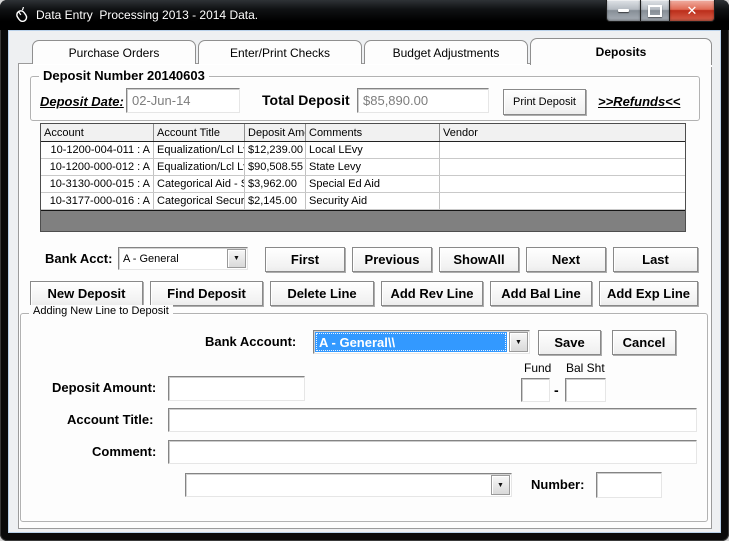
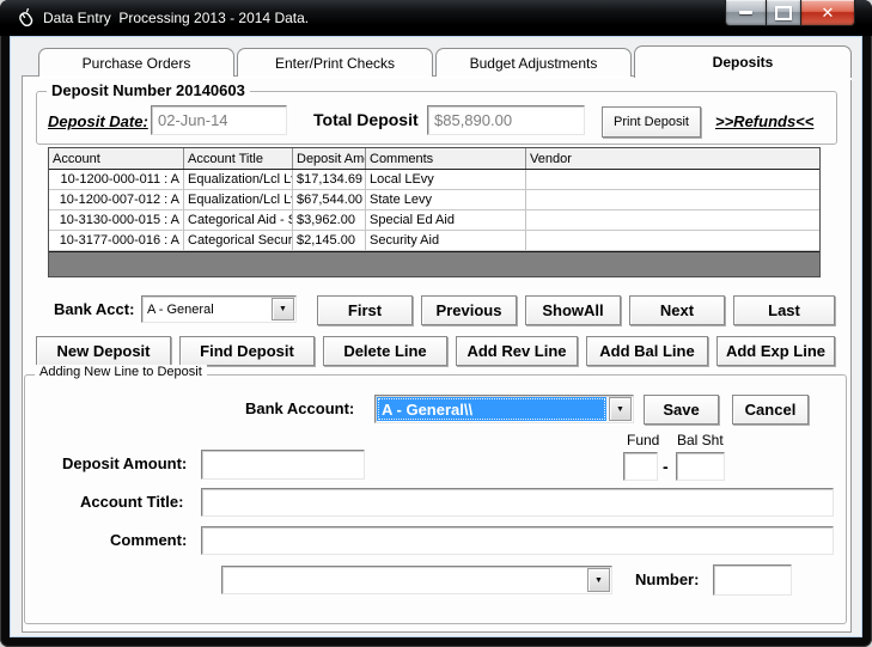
  Data Entry Processing 2013 - 2014 Data.
  ✕
  Purchase Orders
  Enter/Print Checks
  Budget Adjustments
  Deposits
  Deposit Number 20140603
  Deposit Date:
  02-Jun-14
  Total Deposit
  $85,890.00
  Print Deposit
  >>Refunds<<
  Account
  Account Title
  Comments
  Vendor
- 10-1200-004-011 : A
+ 10-1200-000-011 : A
  Equalization/Lcl L
- $12,239.00
+ $17,134.69
  Local LEvy
- 10-1200-000-012 : A
+ 10-1200-007-012 : A
  Equalization/Lcl L
- $90,508.55
+ $67,544.00
  State Levy
  10-3130-000-015 : A
  Categorical Aid - S
  $3,962.00
  Special Ed Aid
  10-3177-000-016 : A
  Categorical Secur
  $2,145.00
  Security Aid
  Bank Acct:
  A - General
  First
  Previous
  ShowAll
  Next
  Last
  New Deposit
  Find Deposit
  Delete Line
  Add Rev Line
  Add Bal Line
  Add Exp Line
  Adding New Line to Deposit
  Bank Account:
  A - General\\
  Save
  Cancel
  Fund
  Bal Sht
  -
  Deposit Amount:
  Account Title:
  Comment:
  Number:
